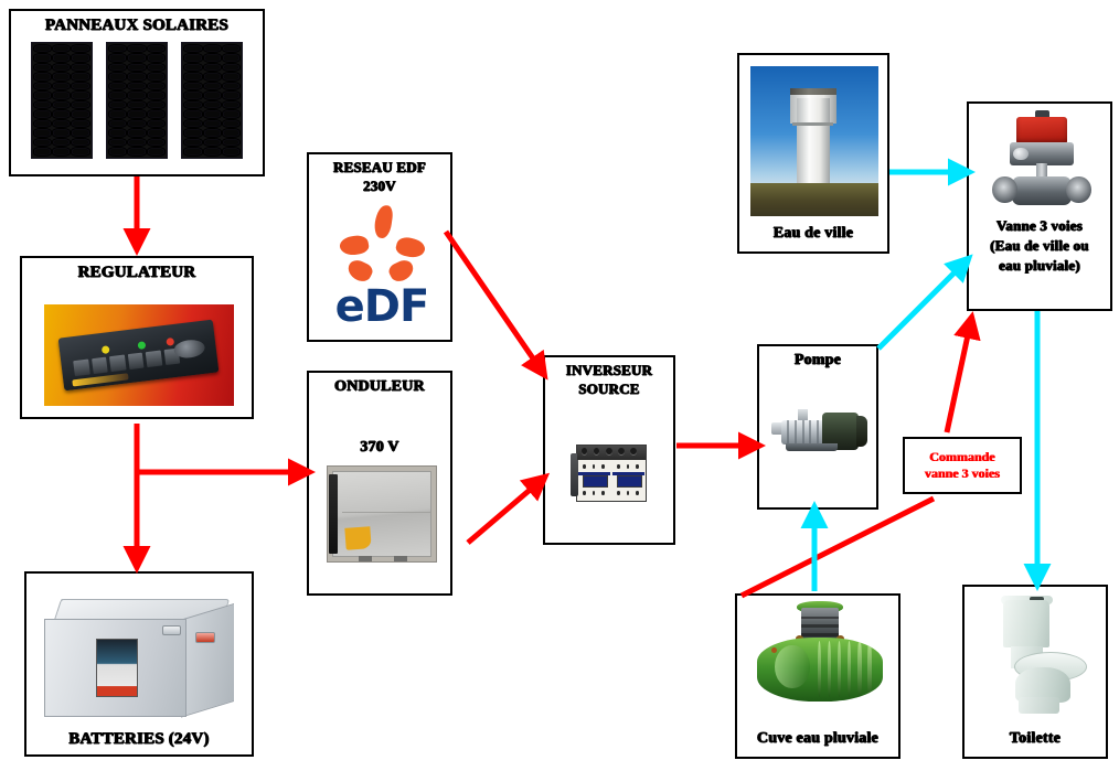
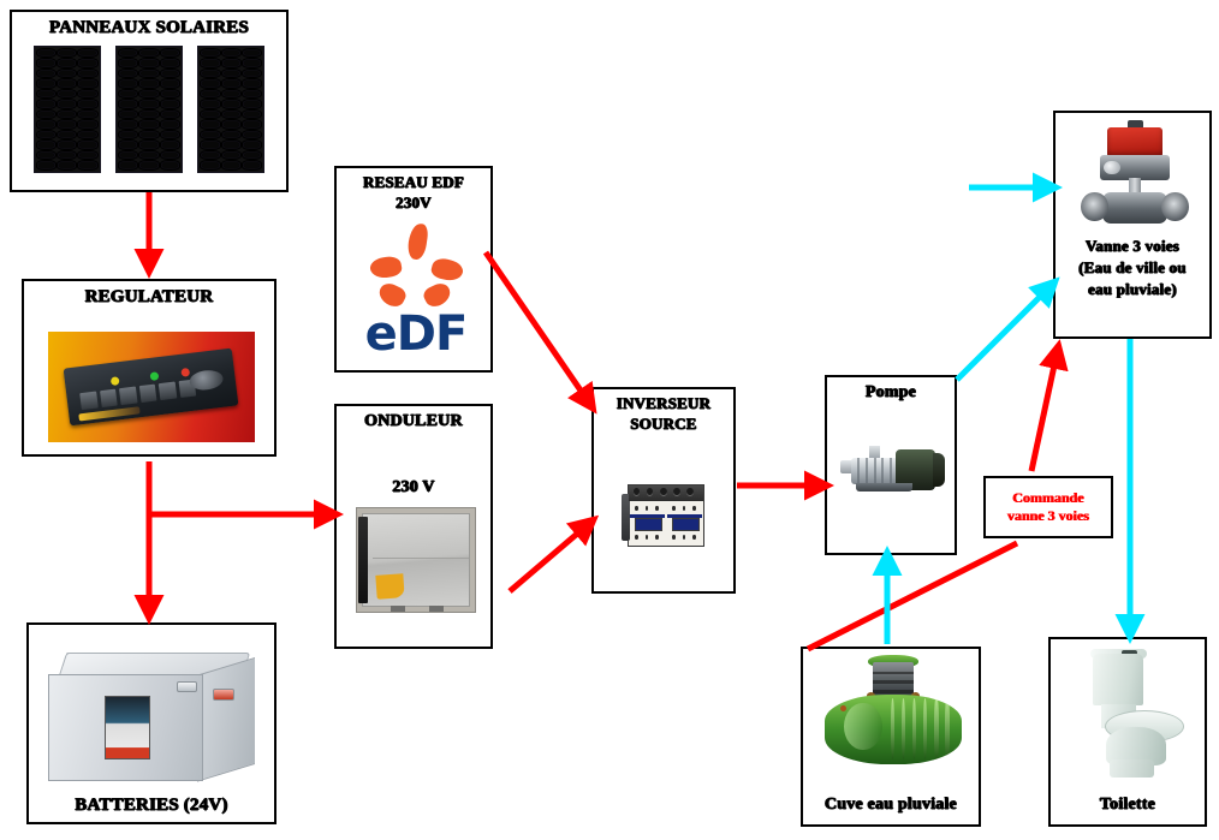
  PANNEAUX SOLAIRES
  REGULATEUR
  BATTERIES (24V)
  RESEAU EDF
  230V
  eDF
  ONDULEUR
- 370 V
+ 230 V
  INVERSEUR
  SOURCE
- Eau de ville
  Vanne 3 voies
  (Eau de ville ou
  eau pluviale)
  Pompe
  Commande
  vanne 3 voies
  Cuve eau pluviale
  Toilette
